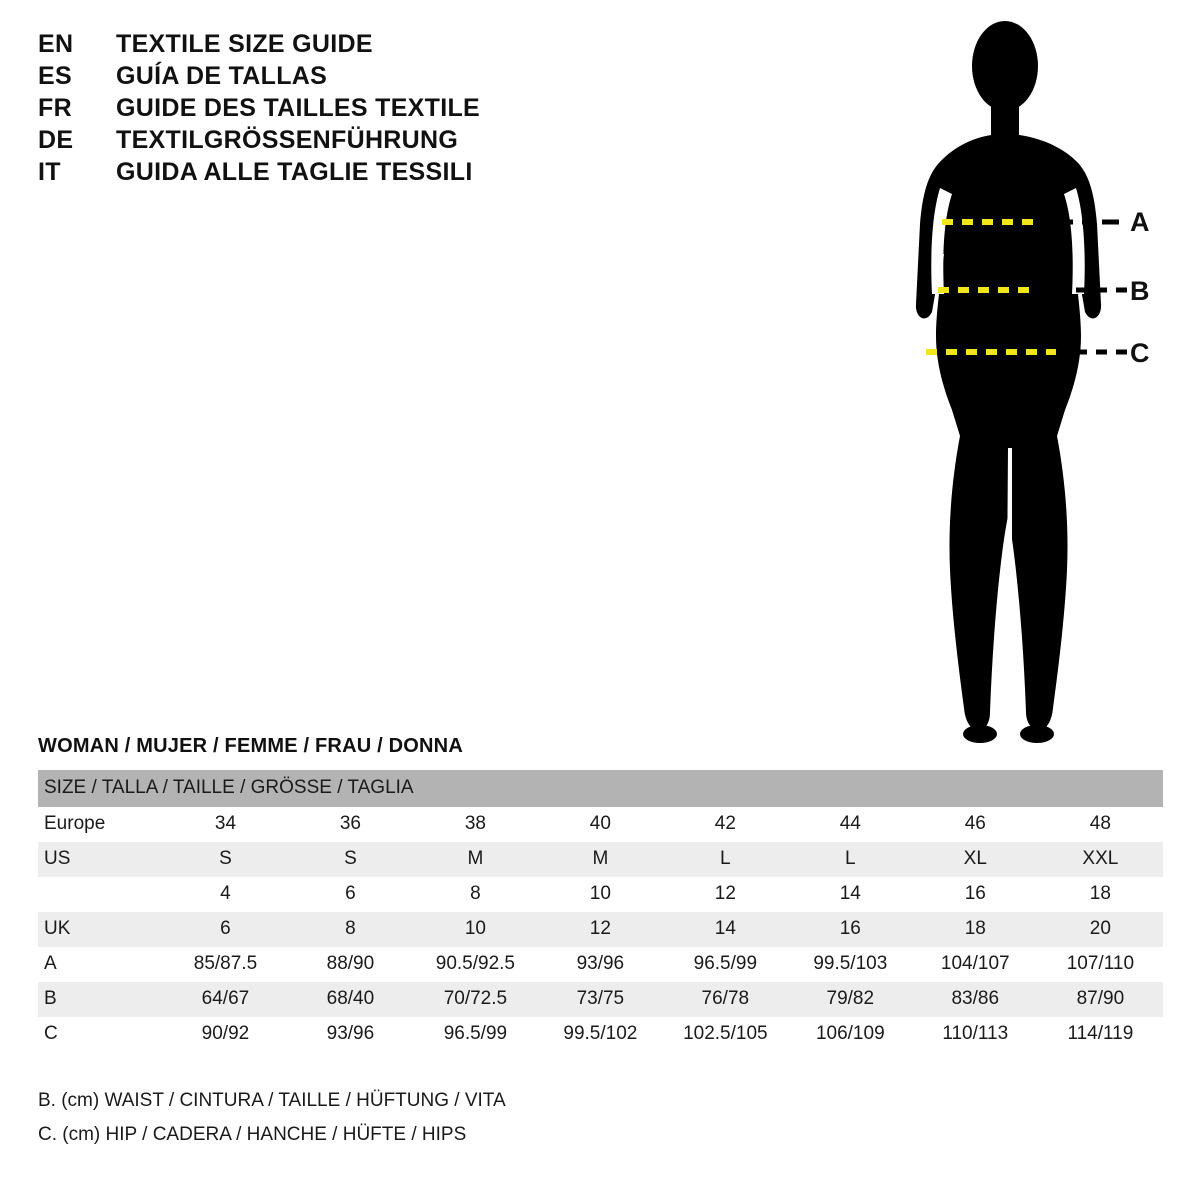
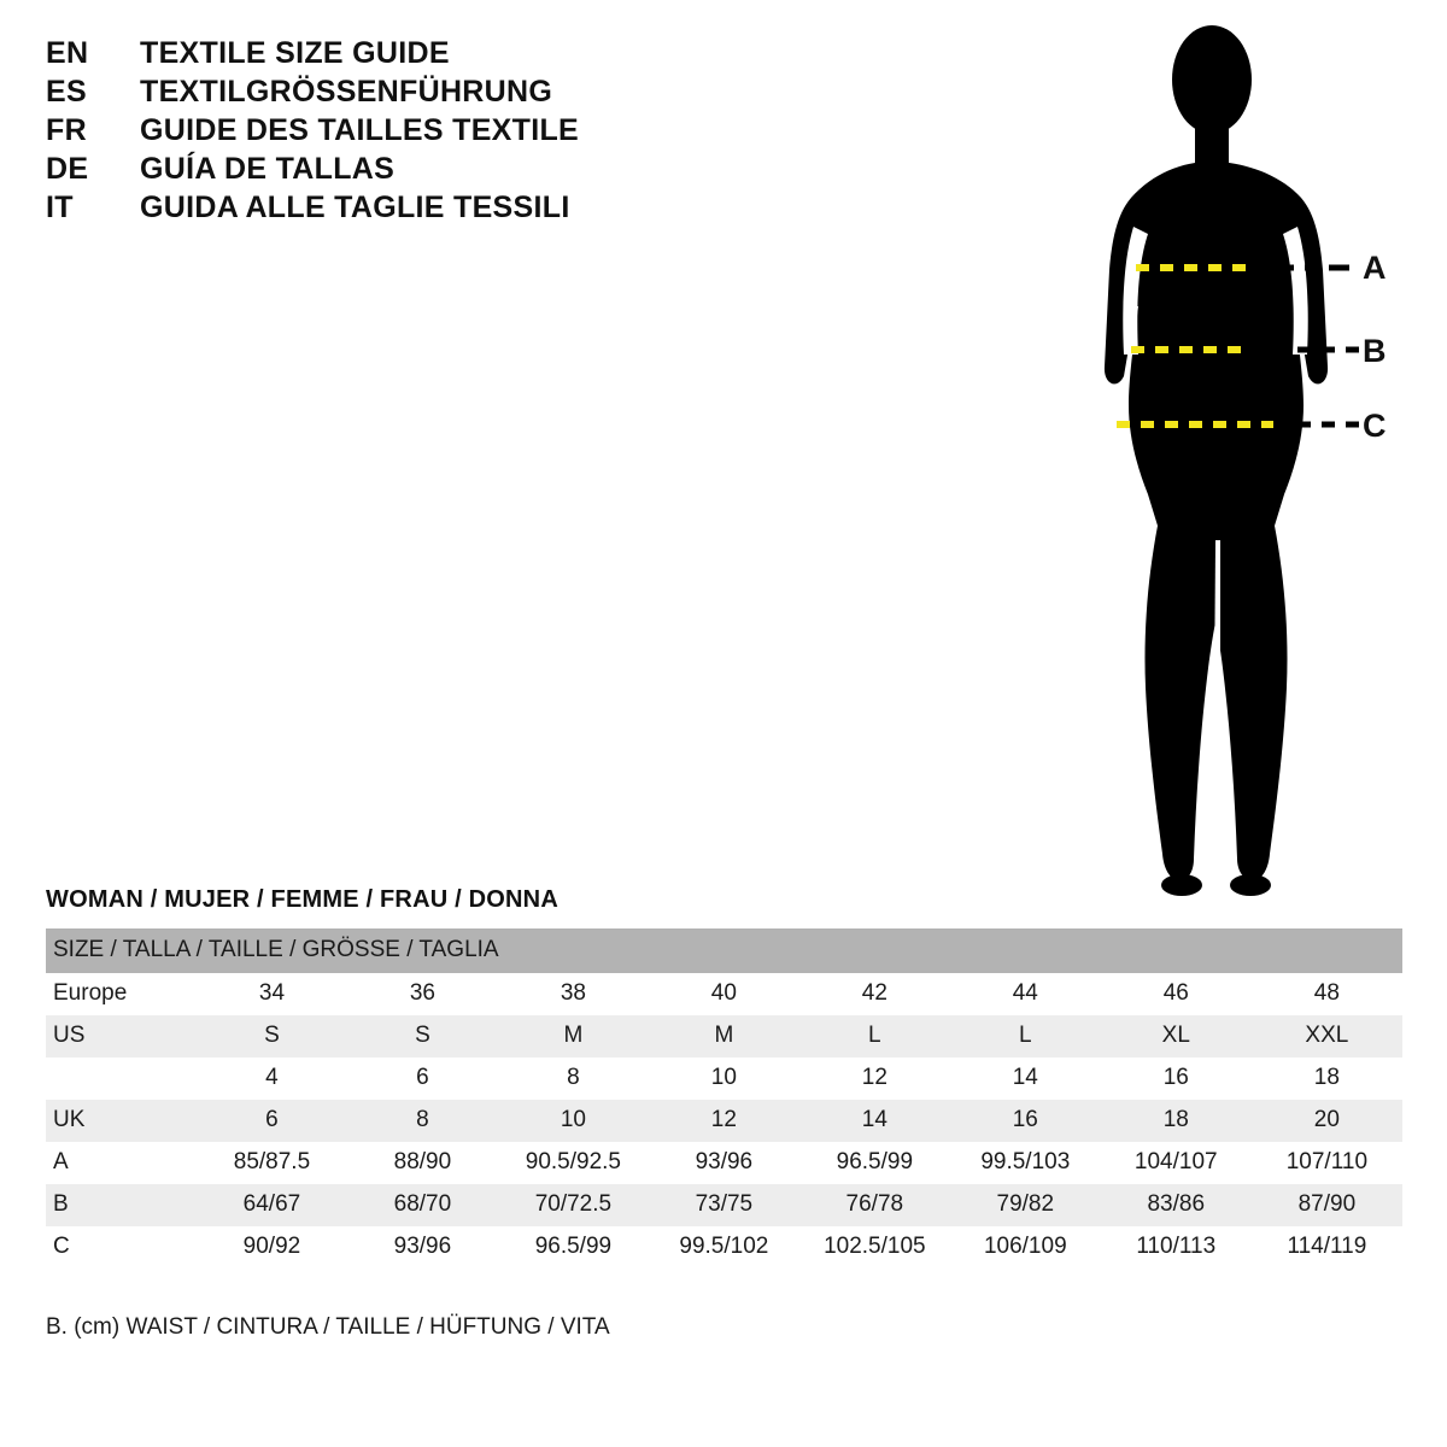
  EN
  TEXTILE SIZE GUIDE
  ES
- GUÍA DE TALLAS
+ TEXTILGRÖSSENFÜHRUNG
  FR
  GUIDE DES TAILLES TEXTILE
  DE
- TEXTILGRÖSSENFÜHRUNG
+ GUÍA DE TALLAS
  IT
  GUIDA ALLE TAGLIE TESSILI
  A
  B
  C
  WOMAN / MUJER / FEMME / FRAU / DONNA
  SIZE / TALLA / TAILLE / GRÖSSE / TAGLIA
  Europe	34	36	38	40	42	44	46	48
  US	S	S	M	M	L	L	XL	XXL
  	4	6	8	10	12	14	16	18
  UK	6	8	10	12	14	16	18	20
  A	85/87.5	88/90	90.5/92.5	93/96	96.5/99	99.5/103	104/107	107/110
- B	64/67	68/40	70/72.5	73/75	76/78	79/82	83/86	87/90
+ B	64/67	68/70	70/72.5	73/75	76/78	79/82	83/86	87/90
  C	90/92	93/96	96.5/99	99.5/102	102.5/105	106/109	110/113	114/119
  B. (cm) WAIST / CINTURA / TAILLE / HÜFTUNG / VITA
- C. (cm) HIP / CADERA / HANCHE / HÜFTE / HIPS
